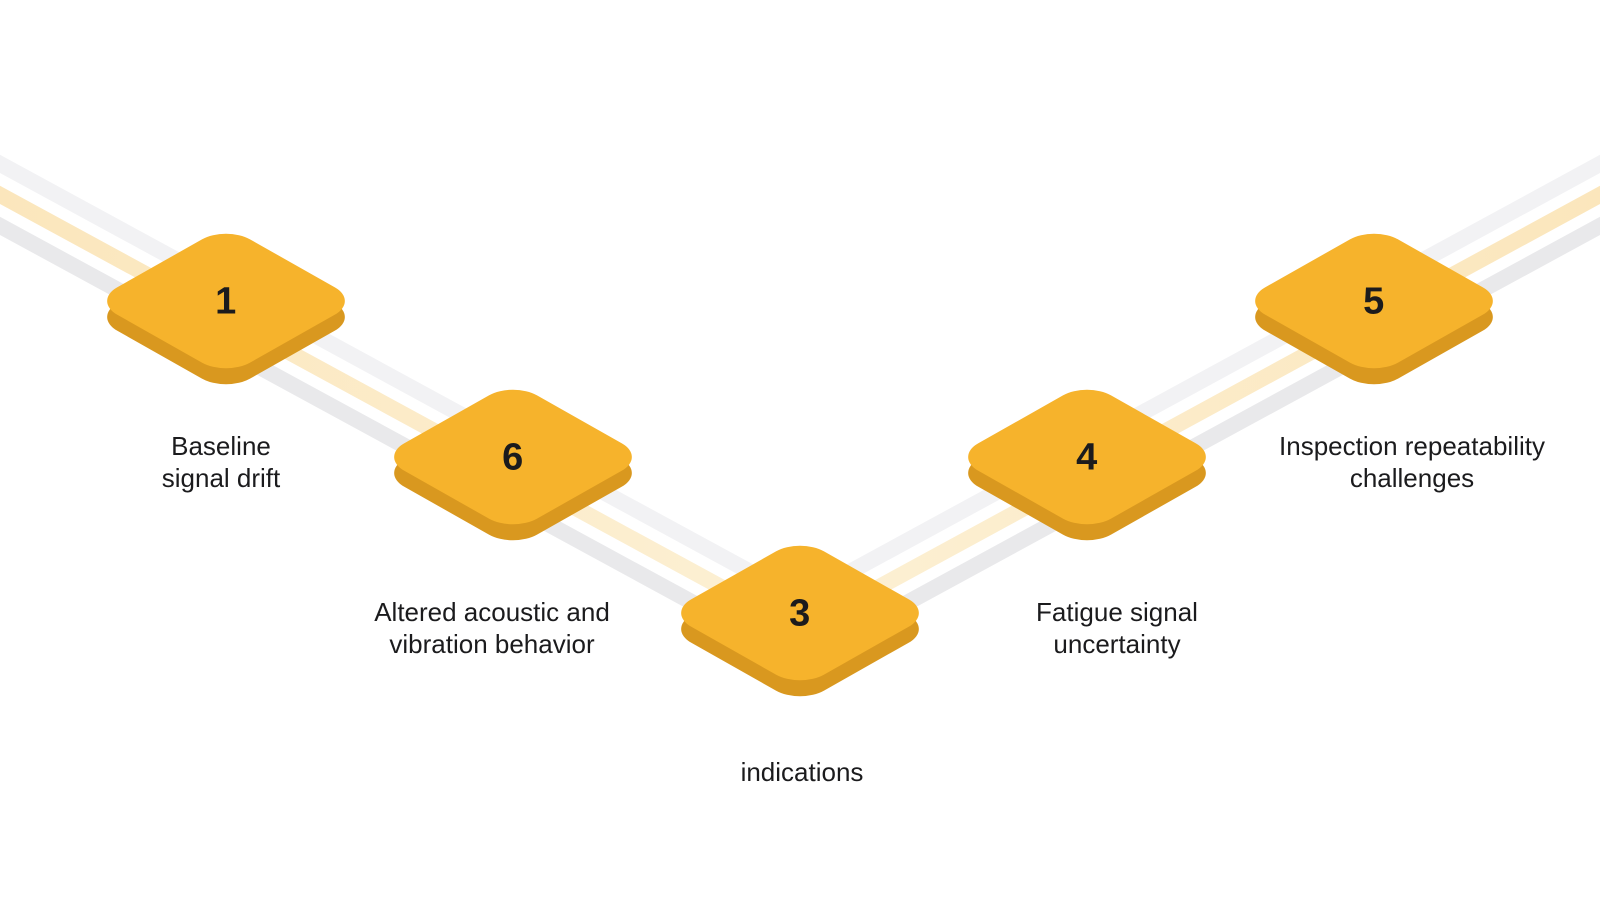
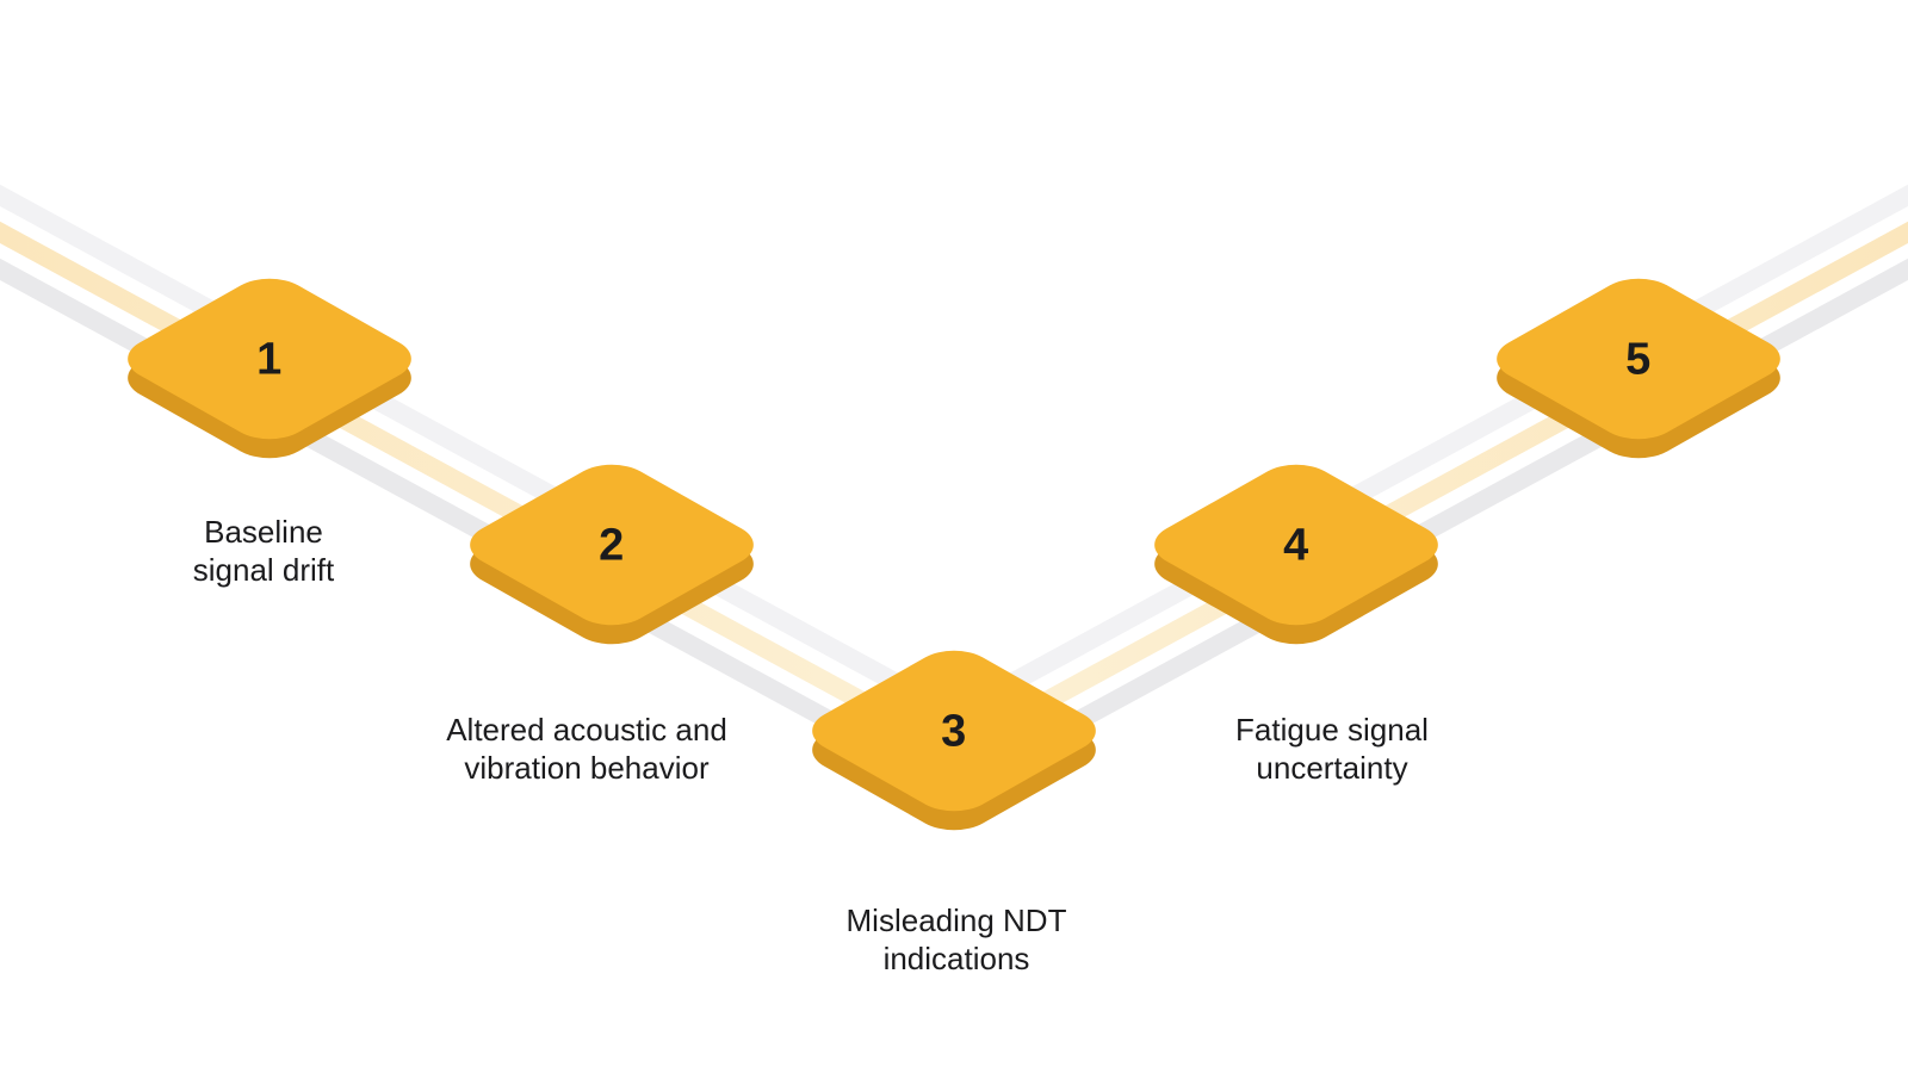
  1
- 6
+ 2
  3
  4
  5
  Baseline
  signal drift
  Altered acoustic and
  vibration behavior
+ Misleading NDT
  indications
  Fatigue signal
  uncertainty
- Inspection repeatability
- challenges
